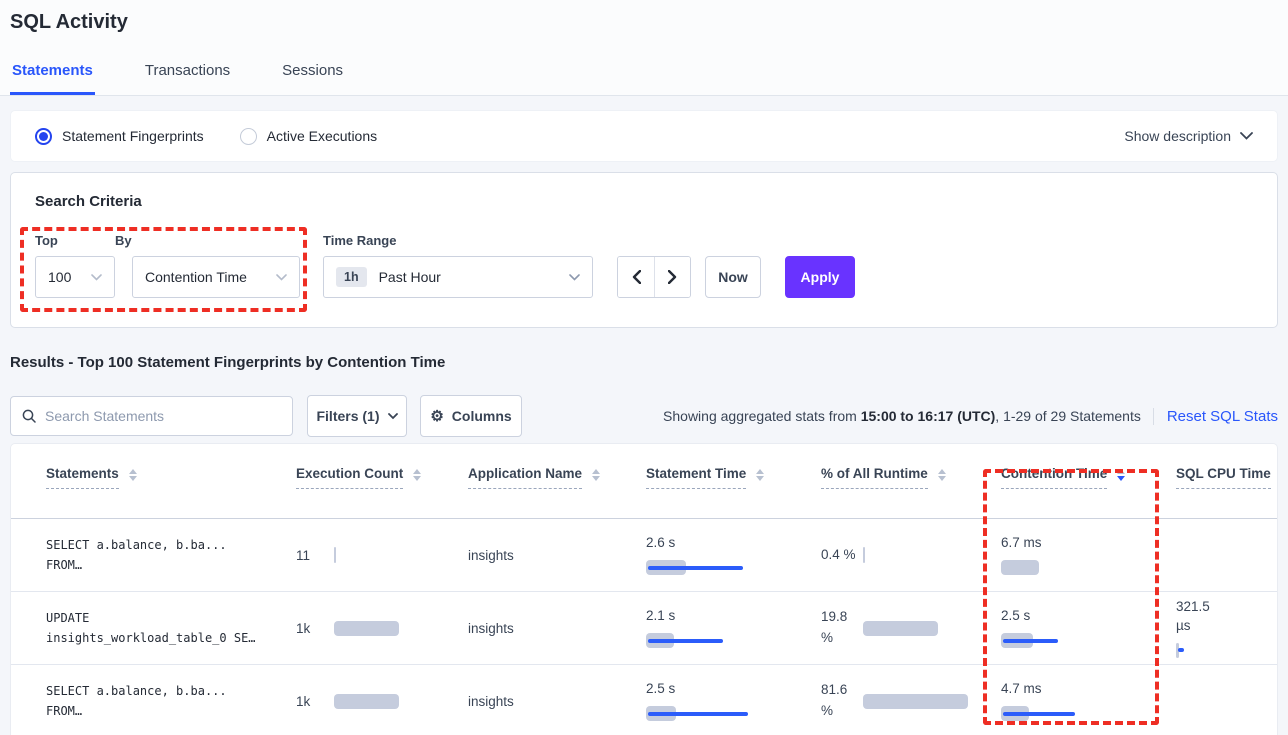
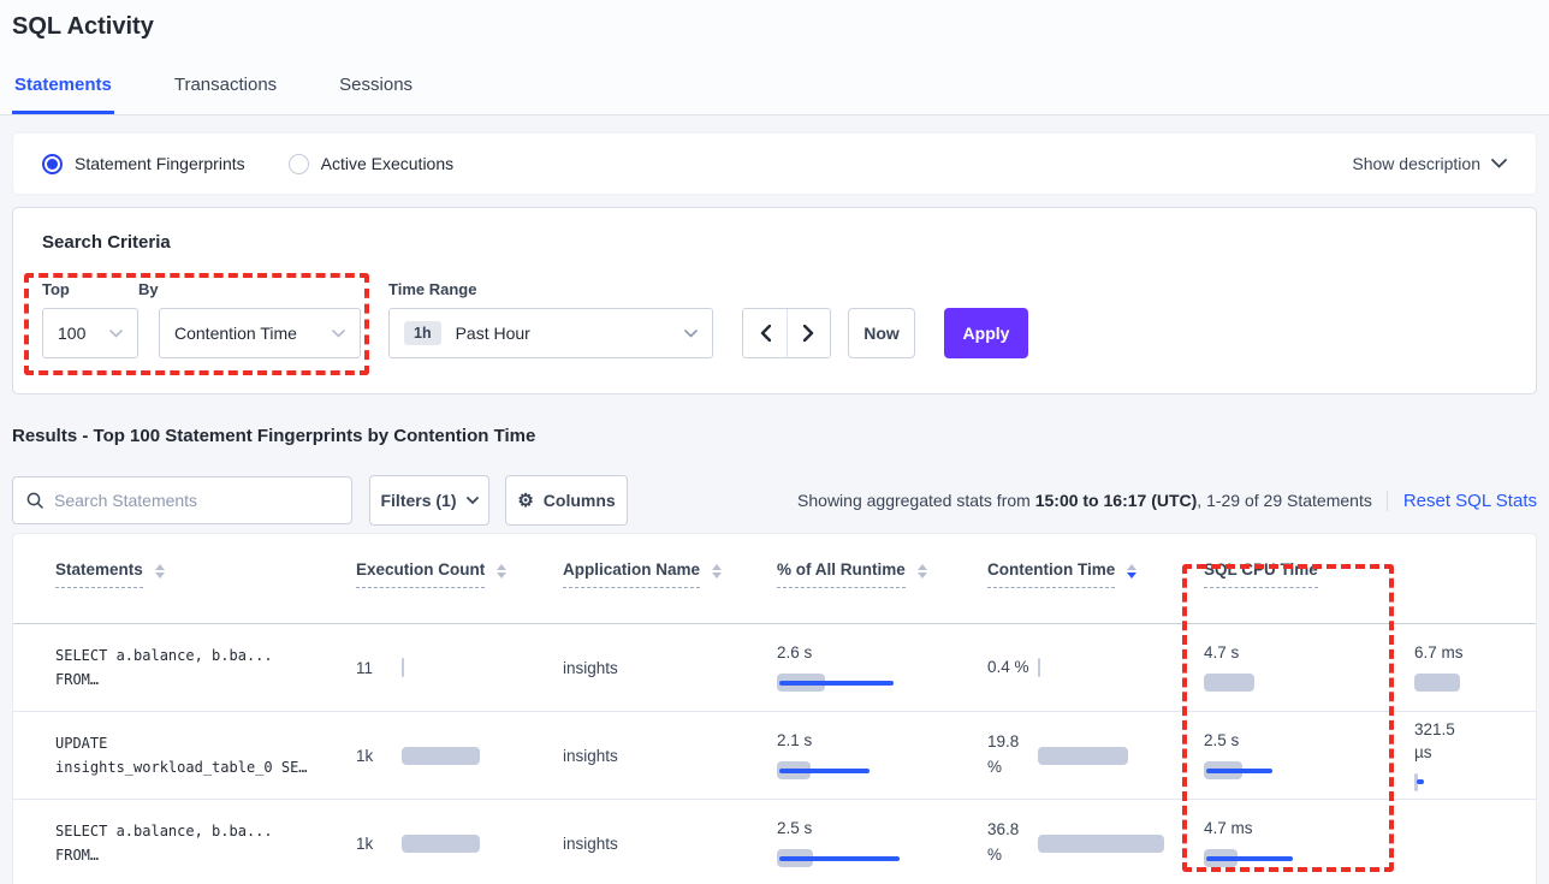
  SQL Activity
  Statements
  Transactions
  Sessions
  Statement Fingerprints
  Active Executions
  Show description
  Search Criteria
  Top
  100
  By
  Contention Time
  Time Range
  1h
  Past Hour
  Now
  Apply
  Results - Top 100 Statement Fingerprints by Contention Time
  Search Statements
  Filters (1)
  ⚙
  Columns
  Showing aggregated stats from 15:00 to 16:17 (UTC), 1-29 of 29 Statements
  Reset SQL Stats
  Statements
  Execution Count
  Application Name
- Statement Time
  % of All Runtime
  Contention Time
  SQL CPU Time
  SELECT a.balance, b.ba...
  FROM…
  11
  insights
  2.6 s
  0.4 %
+ 4.7 s
  6.7 ms
  UPDATE
  insights_workload_table_0 SE…
  1k
  insights
  2.1 s
  19.8 %
  2.5 s
  321.5 µs
  SELECT a.balance, b.ba...
  FROM…
  1k
  insights
  2.5 s
- 81.6 %
+ 36.8 %
  4.7 ms
